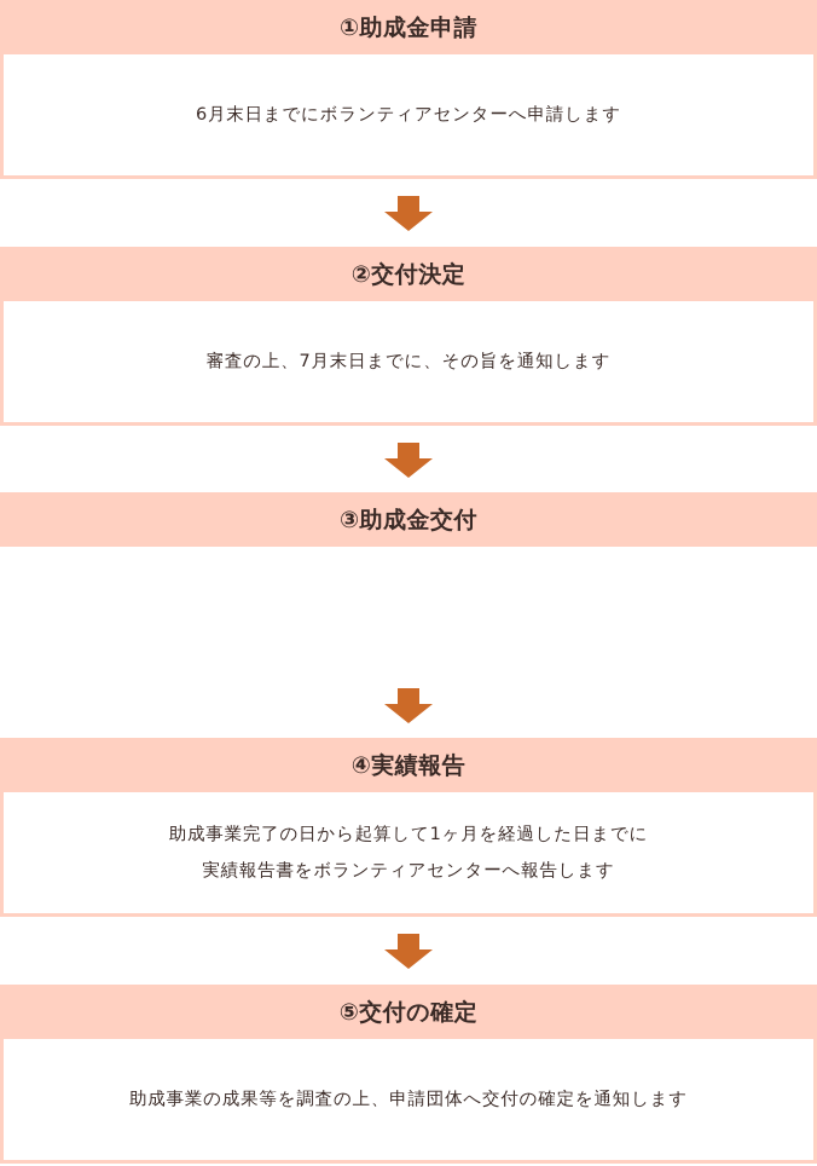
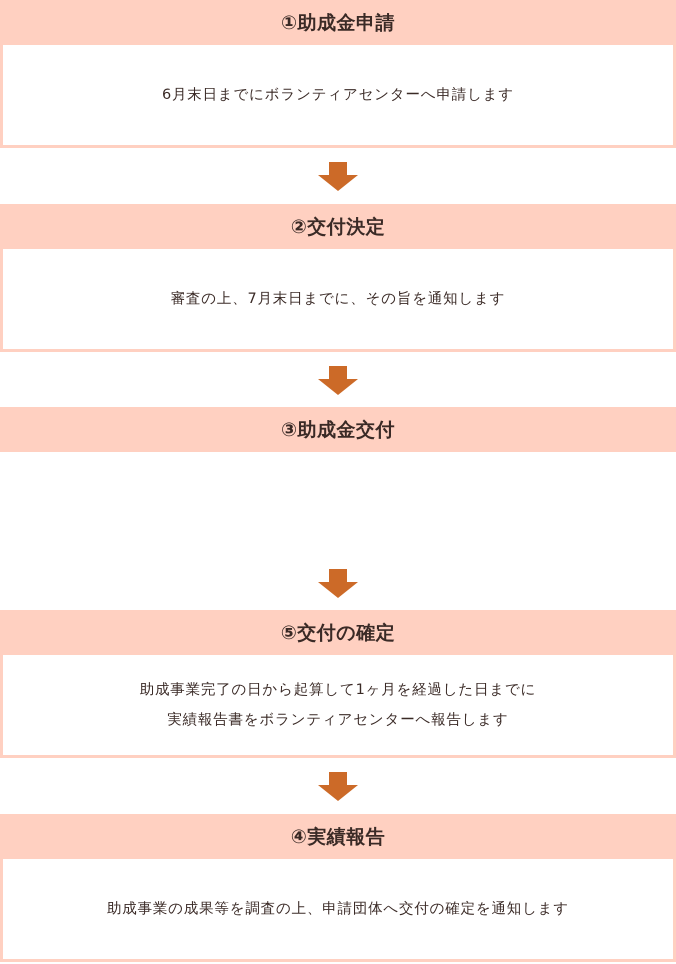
  ①助成金申請
  6月末日までにボランティアセンターへ申請します
  ②交付決定
  審査の上、7月末日までに、その旨を通知します
  ③助成金交付
- ④実績報告
+ ⑤交付の確定
  助成事業完了の日から起算して1ヶ月を経過した日までに
  実績報告書をボランティアセンターへ報告します
- ⑤交付の確定
+ ④実績報告
  助成事業の成果等を調査の上、申請団体へ交付の確定を通知します
